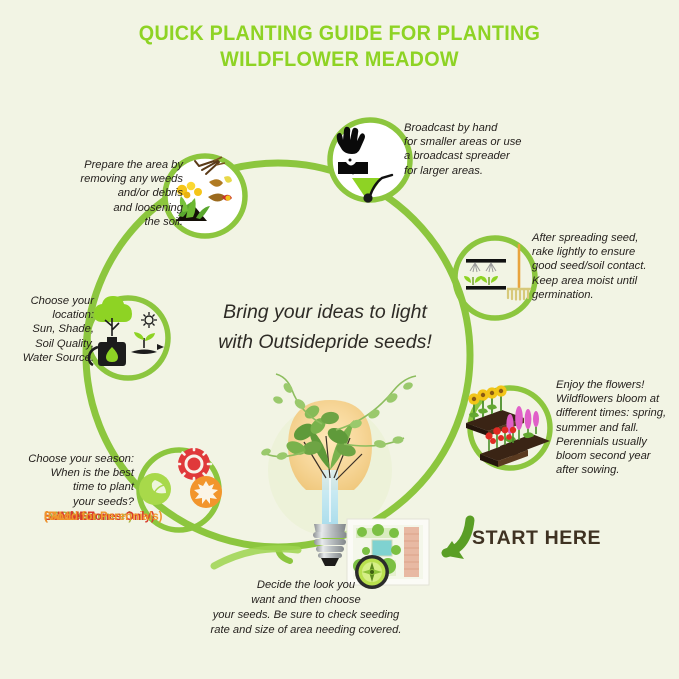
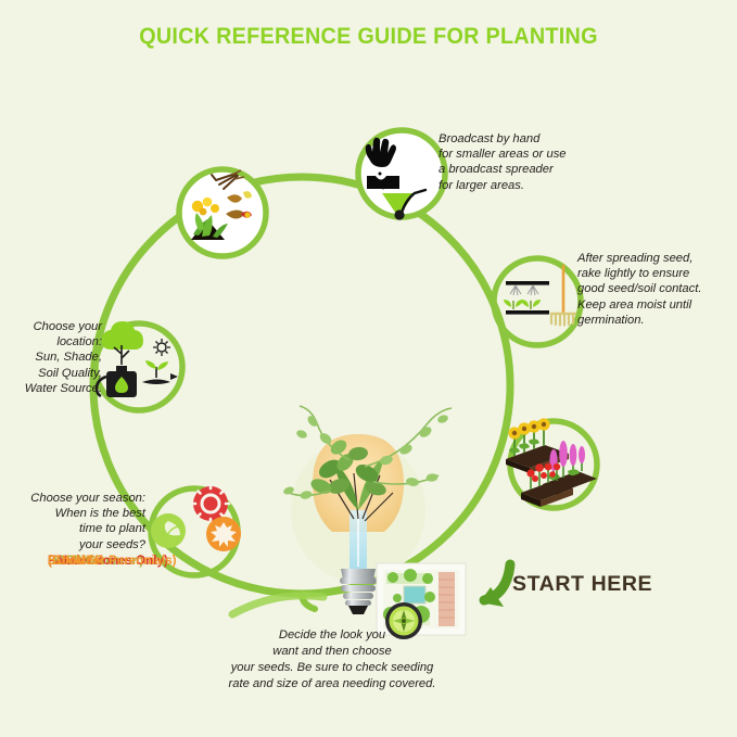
- QUICK PLANTING GUIDE FOR PLANTING
+ QUICK REFERENCE GUIDE FOR PLANTING
- WILDFLOWER MEADOW
- Prepare the area by
- removing any weeds
- and/or debris
- and loosening
- the soil.
  Broadcast by hand
  for smaller areas or use
  a broadcast spreader
  for larger areas.
  After spreading seed,
  rake lightly to ensure
  good seed/soil contact.
  Keep area moist until
  germination.
- Enjoy the flowers!
- Wildflowers bloom at
- different times: spring,
- summer and fall.
- Perennials usually
- bloom second year
- after sowing.
  Choose your
  location:
  Sun, Shade,
  Soil Quality,
  Water Source.
  Choose your season:
  When is the best
  time to plant
  your seeds?
  SPRING
  (Most Common)
- SUMMER
+ FALL
  (Cooler Zones Only)
- FALL
+ SUMMER
  (Good for Perennials)
  Decide the look you
  want and then choose
  your seeds. Be sure to check seeding
  rate and size of area needing covered.
- Bring your ideas to light
- with Outsidepride seeds!
  START HERE
